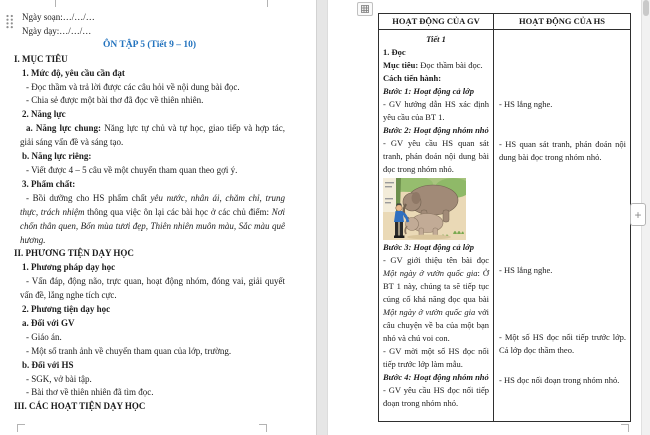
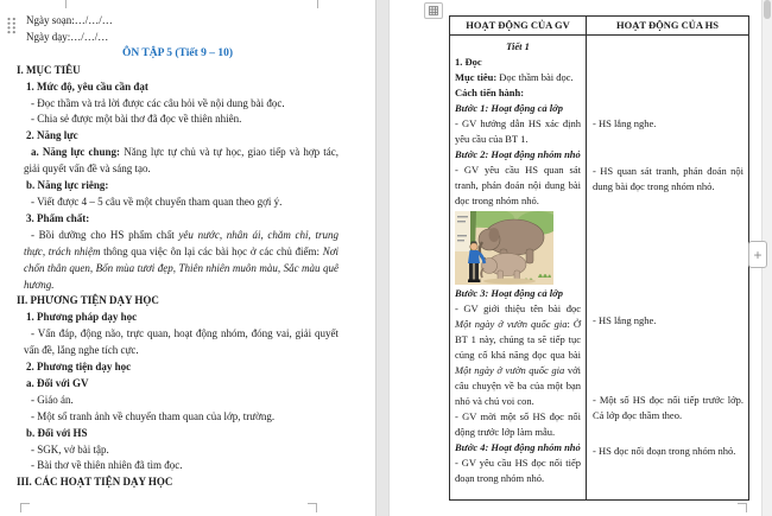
  Ngày soạn:…/…/…
  Ngày dạy:…/…/…
  ÔN TẬP 5 (Tiết 9 – 10)
  I. MỤC TIÊU
  1. Mức độ, yêu cầu cần đạt
  - Đọc thầm và trả lời được các câu hỏi về nội dung bài đọc.
  - Chia sẻ được một bài thơ đã đọc về thiên nhiên.
  2. Năng lực
- a. Năng lực chung: Năng lực tự chủ và tự học, giao tiếp và hợp tác, giải sáng vấn đề và sáng tạo.
+ a. Năng lực chung: Năng lực tự chủ và tự học, giao tiếp và hợp tác, giải quyết vấn đề và sáng tạo.
  b. Năng lực riêng:
  - Viết được 4 – 5 câu về một chuyến tham quan theo gợi ý.
  3. Phẩm chất:
  - Bồi dưỡng cho HS phẩm chất yêu nước, nhân ái, chăm chỉ, trung thực, trách nhiệm thông qua việc ôn lại các bài học ở các chủ điểm: Nơi chốn thân quen, Bốn mùa tươi đẹp, Thiên nhiên muôn màu, Sắc màu quê hương.
  II. PHƯƠNG TIỆN DẠY HỌC
  1. Phương pháp dạy học
  - Vấn đáp, động não, trực quan, hoạt động nhóm, đóng vai, giải quyết vấn đề, lắng nghe tích cực.
  2. Phương tiện dạy học
  a. Đối với GV
  - Giáo án.
  - Một số tranh ảnh về chuyến tham quan của lớp, trường.
  b. Đối với HS
  - SGK, vở bài tập.
  - Bài thơ về thiên nhiên đã tìm đọc.
  III. CÁC HOẠT TIỆN DẠY HỌC
  HOẠT ĐỘNG CỦA GV	HOẠT ĐỘNG CỦA HS
- Tiết 1 1. Đọc Mục tiêu: Đọc thầm bài đọc. Cách tiến hành: Bước 1: Hoạt động cả lớp - GV hướng dẫn HS xác định yêu cầu của BT 1. Bước 2: Hoạt động nhóm nhỏ - GV yêu cầu HS quan sát tranh, phán đoán nội dung bài đọc trong nhóm nhỏ. Bước 3: Hoạt động cả lớp - GV giới thiệu tên bài đọc Một ngày ở vườn quốc gia: Ở BT 1 này, chúng ta sẽ tiếp tục củng cố khả năng đọc qua bài Một ngày ở vườn quốc gia với câu chuyện về ba của một bạn nhỏ và chú voi con. - GV mời một số HS đọc nối tiếp trước lớp làm mẫu. Bước 4: Hoạt động nhóm nhỏ - GV yêu cầu HS đọc nối tiếp đoạn trong nhóm nhỏ.	- HS lắng nghe. - HS quan sát tranh, phán đoán nội dung bài đọc trong nhóm nhỏ. - HS lắng nghe. - Một số HS đọc nối tiếp trước lớp. Cả lớp đọc thầm theo. - HS đọc nối đoạn trong nhóm nhỏ.
+ Tiết 1 1. Đọc Mục tiêu: Đọc thầm bài đọc. Cách tiến hành: Bước 1: Hoạt động cả lớp - GV hướng dẫn HS xác định yêu cầu của BT 1. Bước 2: Hoạt động nhóm nhỏ - GV yêu cầu HS quan sát tranh, phán đoán nội dung bài đọc trong nhóm nhỏ. Bước 3: Hoạt động cả lớp - GV giới thiệu tên bài đọc Một ngày ở vườn quốc gia: Ở BT 1 này, chúng ta sẽ tiếp tục củng cố khả năng đọc qua bài Một ngày ở vườn quốc gia với câu chuyện về ba của một bạn nhỏ và chú voi con. - GV mời một số HS đọc nối động trước lớp làm mẫu. Bước 4: Hoạt động nhóm nhỏ - GV yêu cầu HS đọc nối tiếp đoạn trong nhóm nhỏ.	- HS lắng nghe. - HS quan sát tranh, phán đoán nội dung bài đọc trong nhóm nhỏ. - HS lắng nghe. - Một số HS đọc nối tiếp trước lớp. Cả lớp đọc thầm theo. - HS đọc nối đoạn trong nhóm nhỏ.
  +
